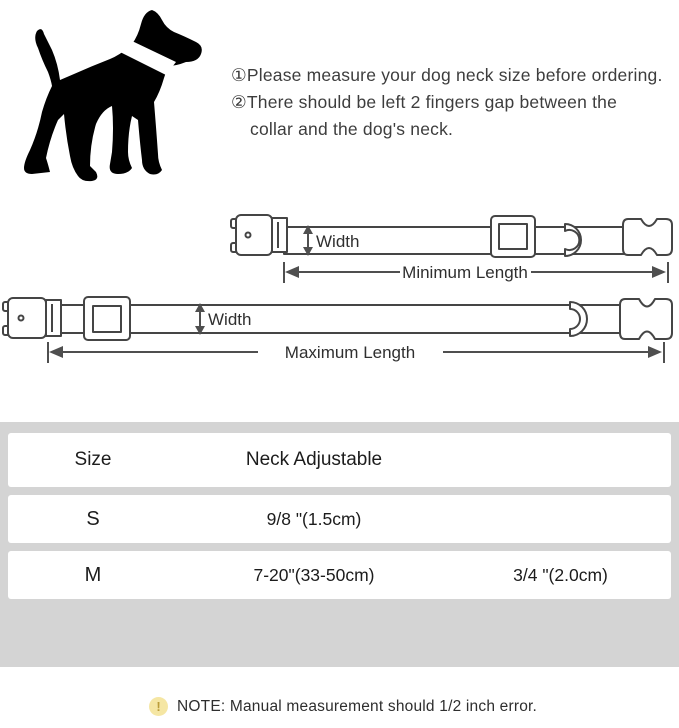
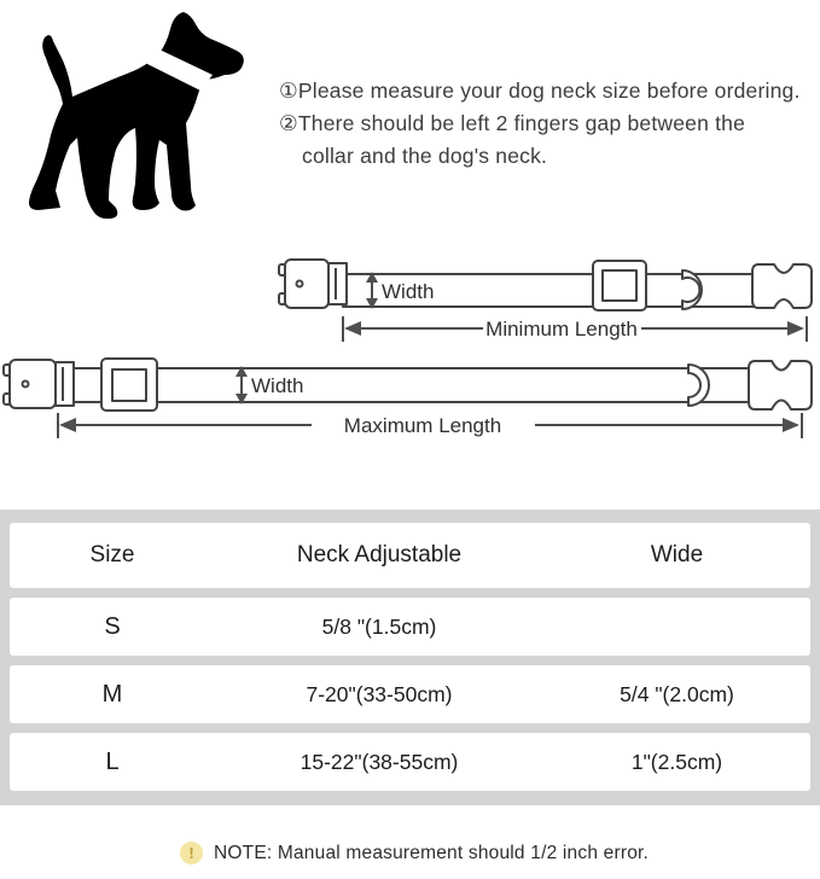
  ①Please measure your dog neck size before ordering.
  ②There should be left 2 fingers gap between the
  collar and the dog's neck.
  Width
  Minimum Length
  Width
  Maximum Length
  Size
  Neck Adjustable
+ Wide
  S
- 9/8 "(1.5cm)
+ 5/8 "(1.5cm)
  M
  7-20"(33-50cm)
- 3/4 "(2.0cm)
+ 5/4 "(2.0cm)
+ L
+ 15-22"(38-55cm)
+ 1"(2.5cm)
  !
  NOTE: Manual measurement should 1/2 inch error.
